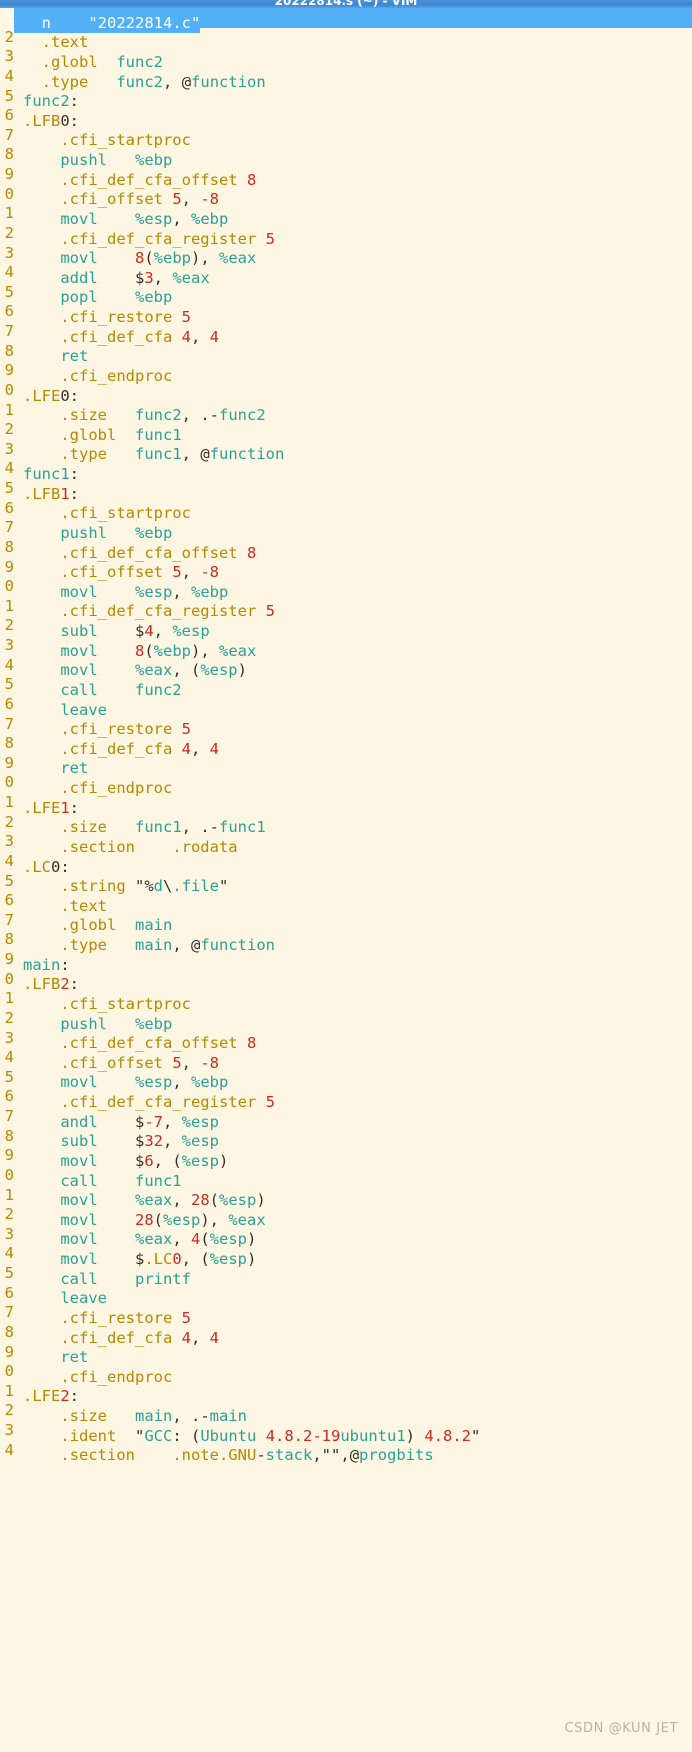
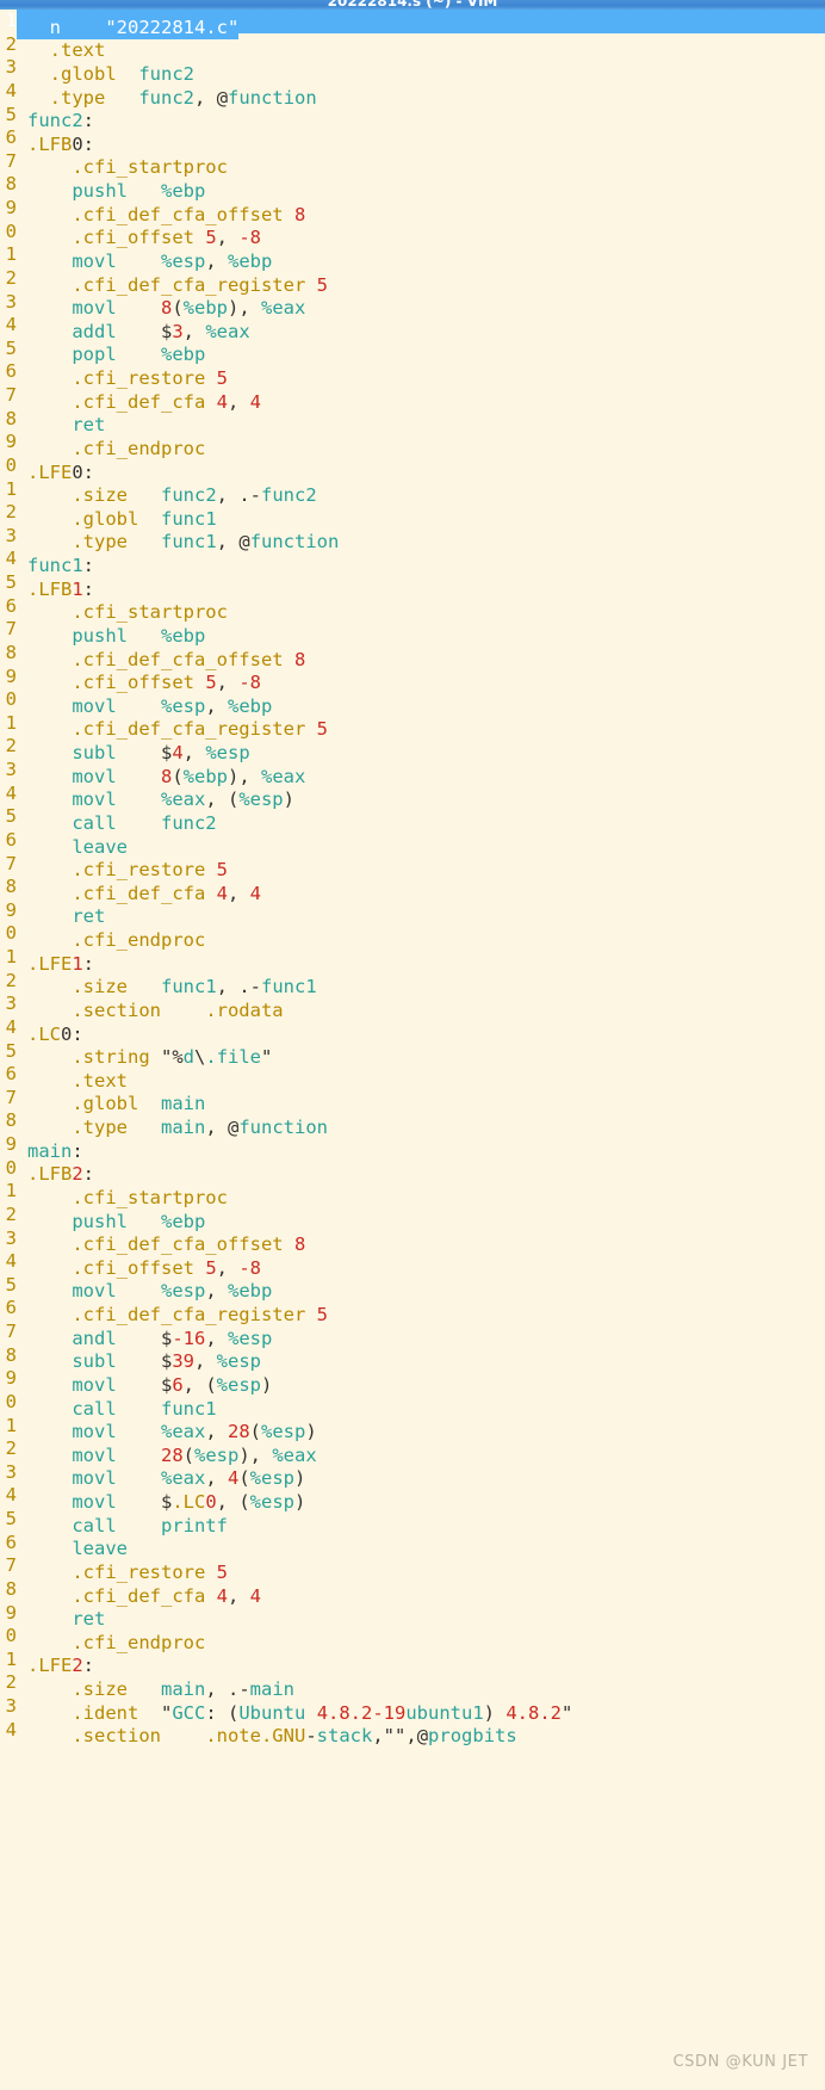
  20222814.s (~) - VIM
  1 n "20222814.c"
  2 .text
  3 .globl func2
  4 .type func2, @function
  5 func2:
  6 .LFB0:
  7 .cfi_startproc
  8 pushl %ebp
  9 .cfi_def_cfa_offset 8
  0 .cfi_offset 5, -8
  1 movl %esp, %ebp
  2 .cfi_def_cfa_register 5
  3 movl 8(%ebp), %eax
  4 addl $3, %eax
  5 popl %ebp
  6 .cfi_restore 5
  7 .cfi_def_cfa 4, 4
  8 ret
  9 .cfi_endproc
  0 .LFE0:
  1 .size func2, .-func2
  2 .globl func1
  3 .type func1, @function
  4 func1:
  5 .LFB1:
  6 .cfi_startproc
  7 pushl %ebp
  8 .cfi_def_cfa_offset 8
  9 .cfi_offset 5, -8
  0 movl %esp, %ebp
  1 .cfi_def_cfa_register 5
  2 subl $4, %esp
  3 movl 8(%ebp), %eax
  4 movl %eax, (%esp)
  5 call func2
  6 leave
  7 .cfi_restore 5
  8 .cfi_def_cfa 4, 4
  9 ret
  0 .cfi_endproc
  1 .LFE1:
  2 .size func1, .-func1
  3 .section .rodata
  4 .LC0:
  5 .string "%d\.file"
  6 .text
  7 .globl main
  8 .type main, @function
  9 main:
  0 .LFB2:
  1 .cfi_startproc
  2 pushl %ebp
  3 .cfi_def_cfa_offset 8
  4 .cfi_offset 5, -8
  5 movl %esp, %ebp
  6 .cfi_def_cfa_register 5
- 7 andl $-7, %esp
+ 7 andl $-16, %esp
- 8 subl $32, %esp
+ 8 subl $39, %esp
  9 movl $6, (%esp)
  0 call func1
  1 movl %eax, 28(%esp)
  2 movl 28(%esp), %eax
  3 movl %eax, 4(%esp)
  4 movl $.LC0, (%esp)
  5 call printf
  6 leave
  7 .cfi_restore 5
  8 .cfi_def_cfa 4, 4
  9 ret
  0 .cfi_endproc
  1 .LFE2:
  2 .size main, .-main
  3 .ident "GCC: (Ubuntu 4.8.2-19ubuntu1) 4.8.2"
  4 .section .note.GNU-stack,"",@progbits
  CSDN @KUN JET
